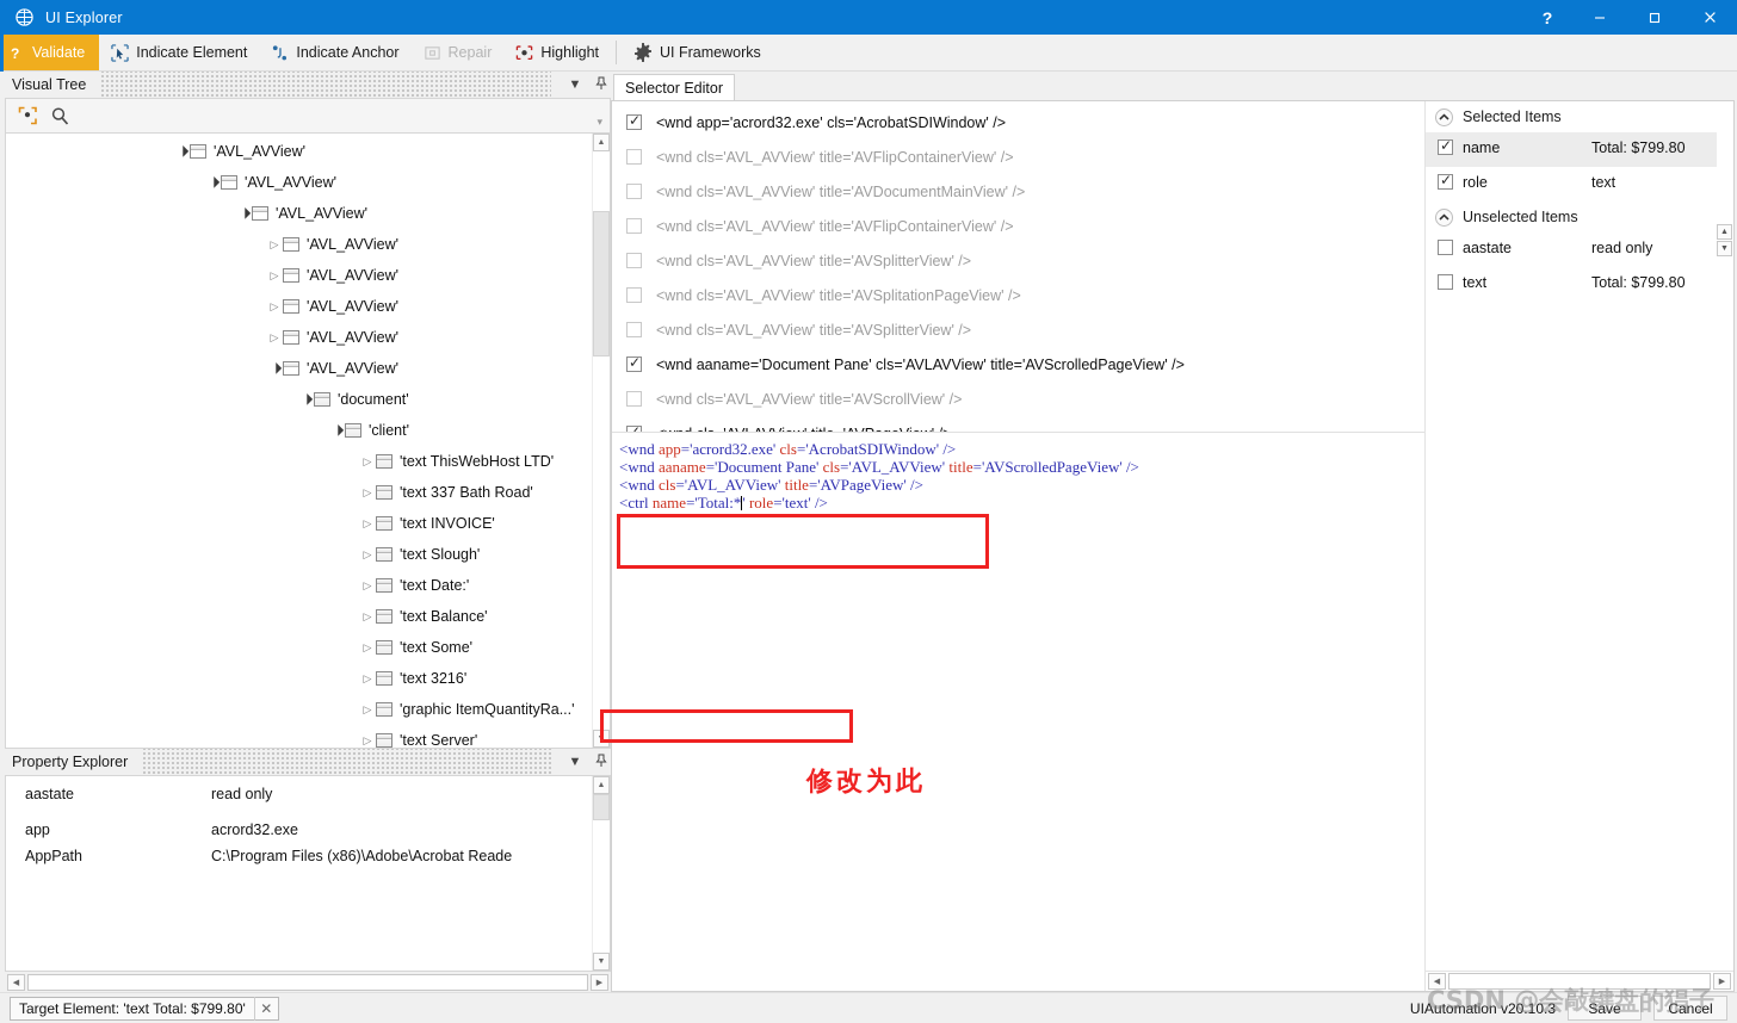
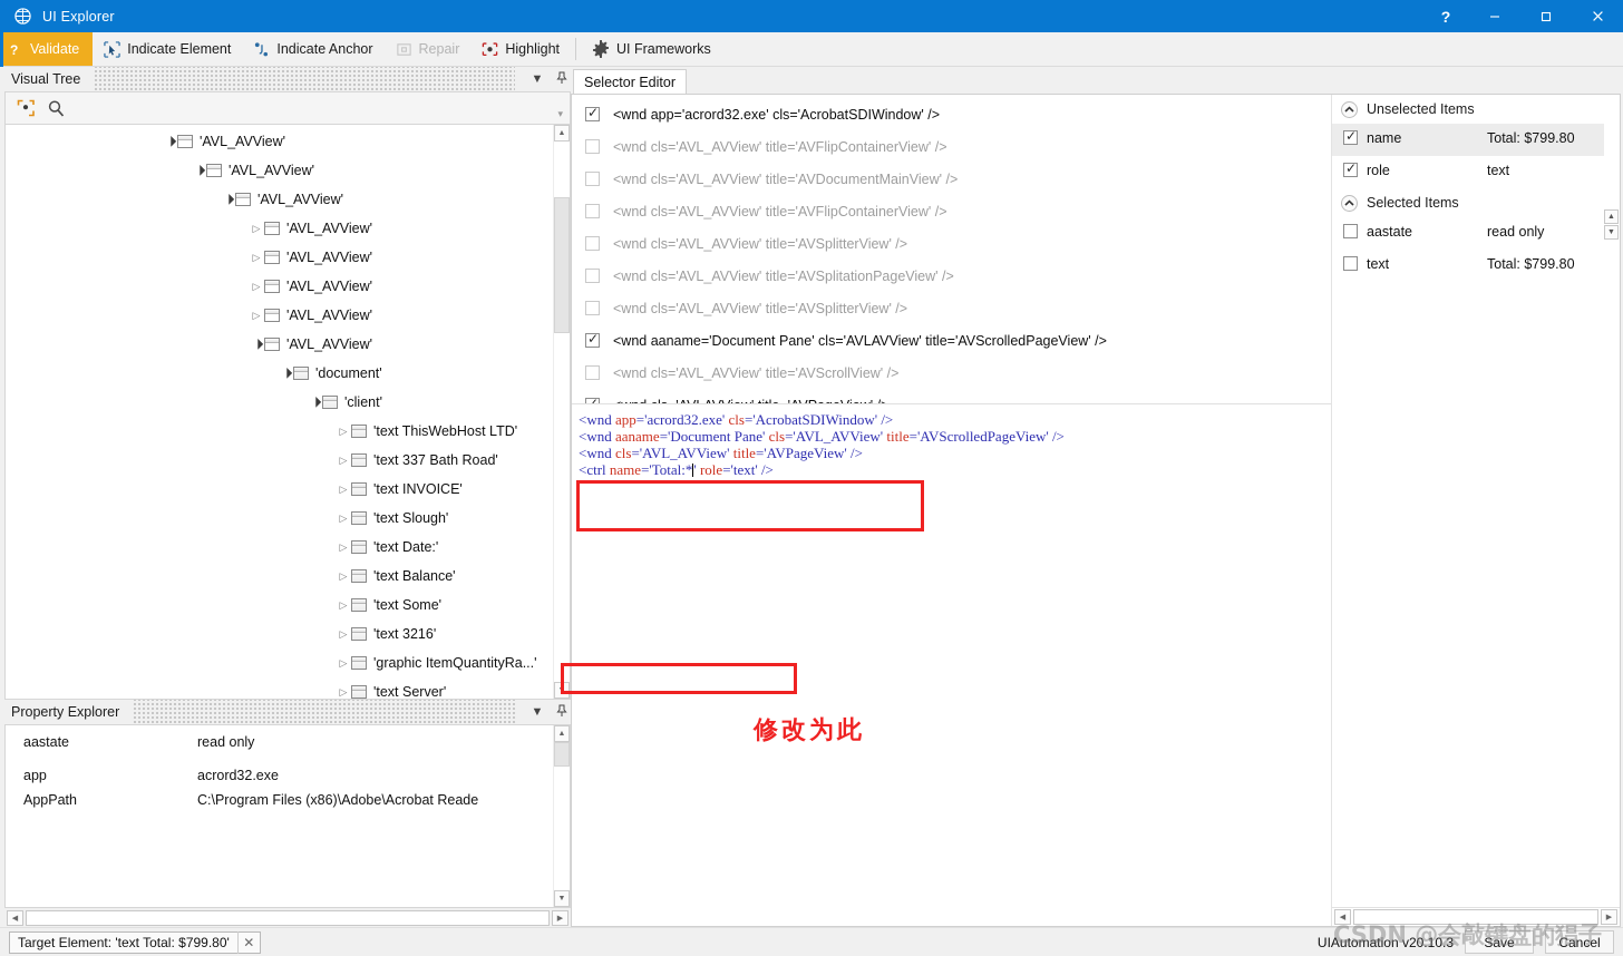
  UI Explorer
  ?
  ?
  Validate
  Indicate Element
  Indicate Anchor
  Repair
  Highlight
  UI Frameworks
  Visual Tree
  ▼
  ▾
  'AVL_AVView'
  'AVL_AVView'
  'AVL_AVView'
  'AVL_AVView'
  'AVL_AVView'
  'AVL_AVView'
  'AVL_AVView'
  'AVL_AVView'
  'document'
  'client'
  'text ThisWebHost LTD'
  'text 337 Bath Road'
  'text INVOICE'
  'text Slough'
  'text Date:'
  'text Balance'
  'text Some'
  'text 3216'
  'graphic ItemQuantityRa...'
  'text Server'
  Property Explorer
  ▼
  aastate
  read only
  app
  acrord32.exe
  AppPath
  C:\Program Files (x86)\Adobe\Acrobat Reade
  Selector Editor
  <wnd app='acrord32.exe' cls='AcrobatSDIWindow' />
  <wnd cls='AVL_AVView' title='AVFlipContainerView' />
  <wnd cls='AVL_AVView' title='AVDocumentMainView' />
  <wnd cls='AVL_AVView' title='AVFlipContainerView' />
  <wnd cls='AVL_AVView' title='AVSplitterView' />
  <wnd cls='AVL_AVView' title='AVSplitationPageView' />
  <wnd cls='AVL_AVView' title='AVSplitterView' />
  <wnd aaname='Document Pane' cls='AVLAVView' title='AVScrolledPageView' />
  <wnd cls='AVL_AVView' title='AVScrollView' />
  <wnd app='acrord32.exe' cls='AcrobatSDIWindow' />
  <wnd aaname='Document Pane' cls='AVL_AVView' title='AVScrolledPageView' />
  <wnd cls='AVL_AVView' title='AVPageView' />
  <ctrl name='Total:*' role='text' />
- Selected Items
+ Unselected Items
  name
  Total: $799.80
  role
  text
- Unselected Items
+ Selected Items
  aastate
  read only
  text
  Total: $799.80
  Target Element: 'text Total: $799.80'
  ✕
  UIAutomation v20.10.3
  Save
  Cancel
  修改为此
  CSDN @会敲键盘的猖子
